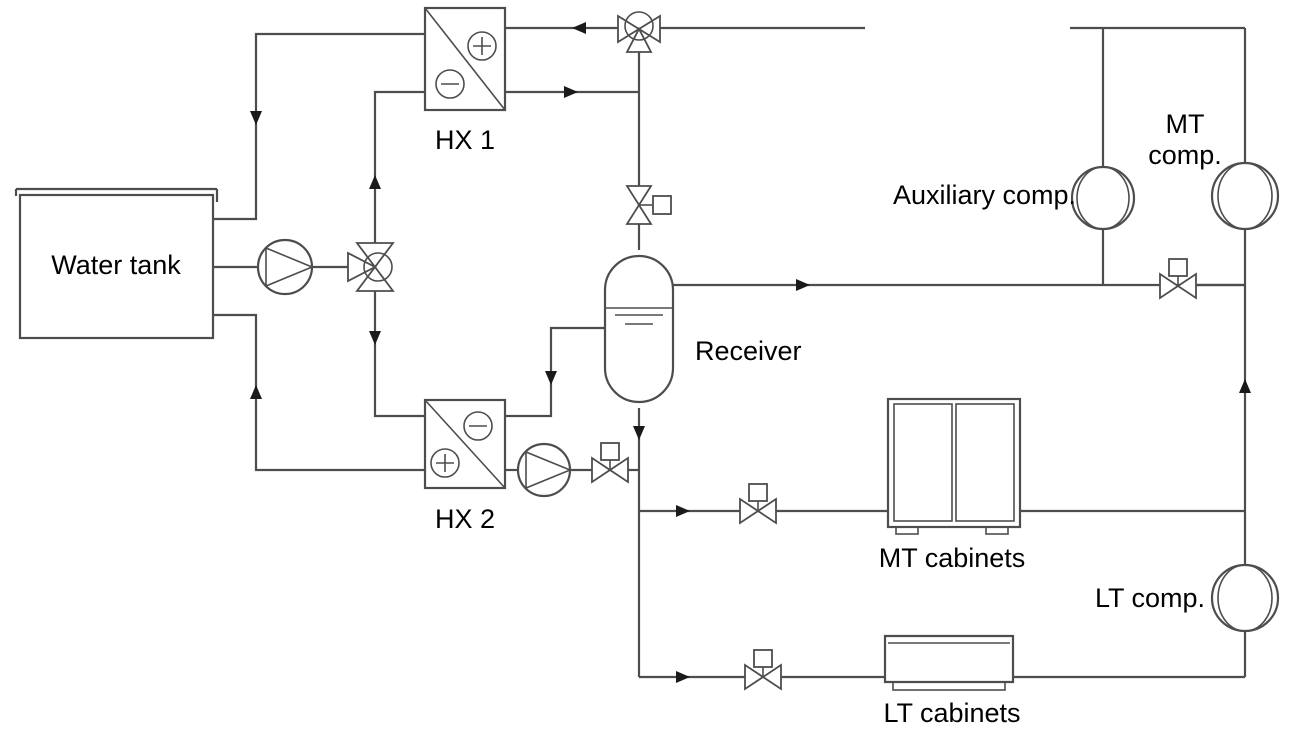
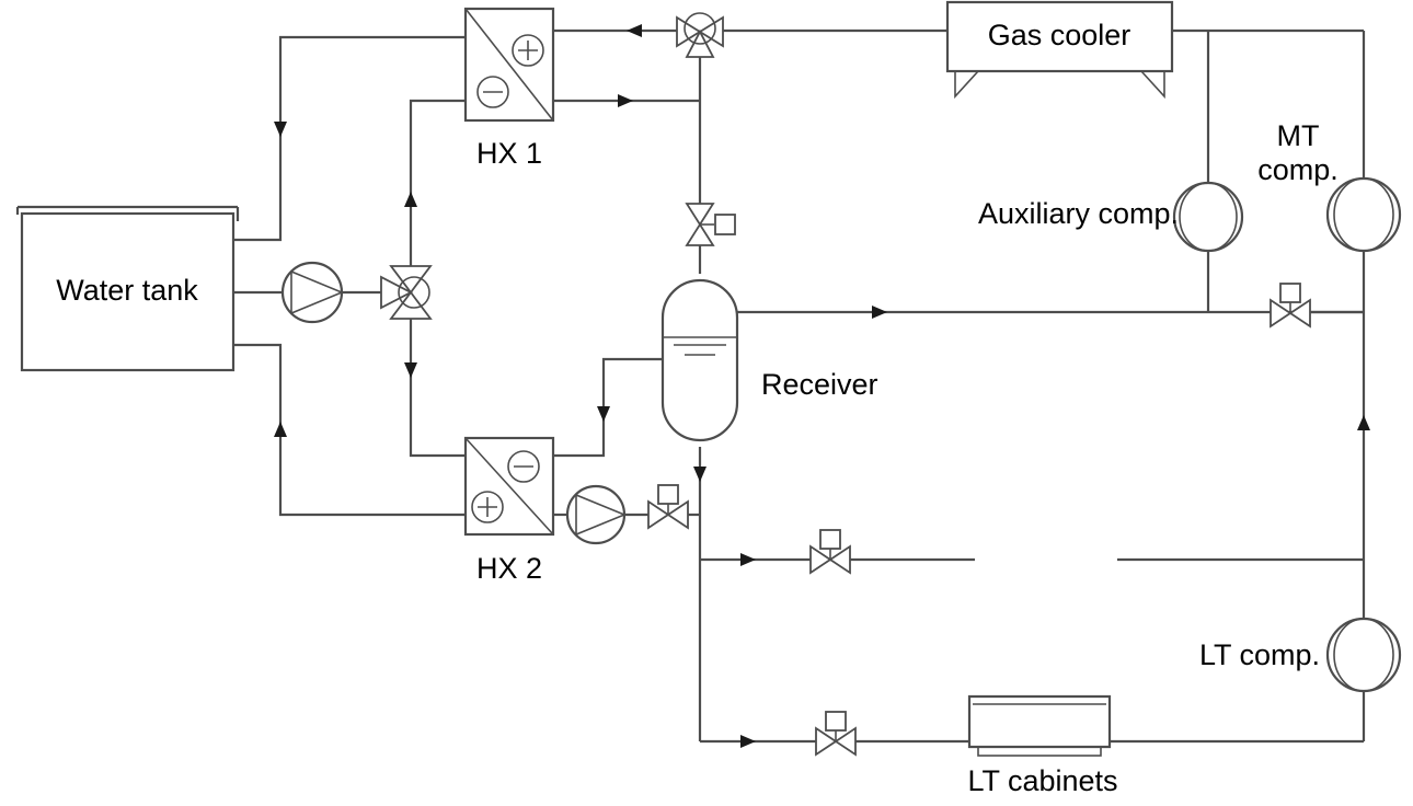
  Water tank
  HX 1
  HX 2
  Receiver
+ Gas cooler
  Auxiliary comp.
  MT
  comp.
  LT comp.
- MT cabinets
  LT cabinets
